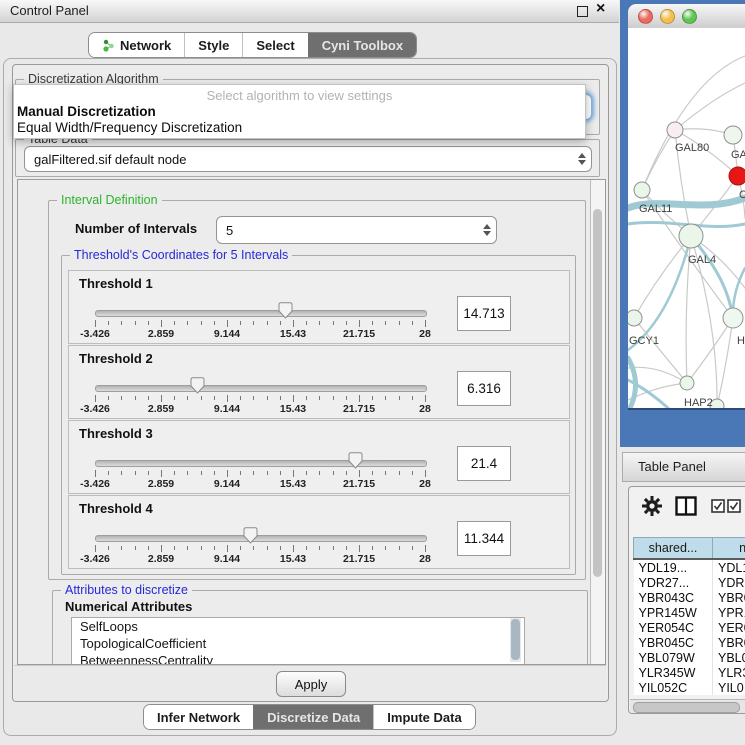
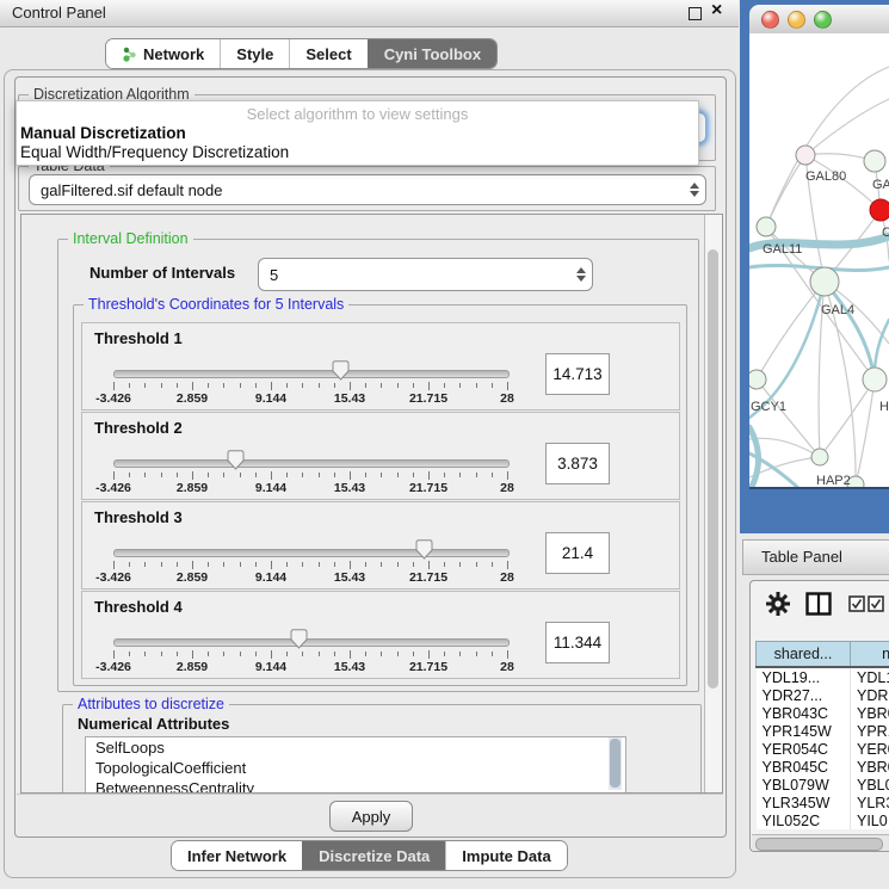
  Control Panel
  ×
  Network
  Style
  Select
  Cyni Toolbox
  Discretization Algorithm
  Table Data
  galFiltered.sif default node
  Interval Definition
  Number of Intervals
  5
  Threshold's Coordinates for 5 Intervals
  Threshold 1
  -3.426
  2.859
  9.144
  15.43
  21.715
  28
  14.713
  Threshold 2
  -3.426
  2.859
  9.144
  15.43
  21.715
  28
- 6.316
+ 3.873
  Threshold 3
  -3.426
  2.859
  9.144
  15.43
  21.715
  28
  21.4
  Threshold 4
  -3.426
  2.859
  9.144
  15.43
  21.715
  28
  11.344
  Attributes to discretize
  Numerical Attributes
  SelfLoops
  TopologicalCoefficient
  BetweennessCentrality
  Apply
  Infer Network
  Discretize Data
  Impute Data
  Select algorithm to view settings
  Manual Discretization
  Equal Width/Frequency Discretization
  GAL80
  GA
  C
  GAL11
  GAL4
  GCY1
  H
  HAP2
  Table Panel
  shared...	n
  YDL19...	YDL
  YDR27...	YDR
  YBR043C	YBR
  YPR145W	YPR
  YER054C	YER
  YBR045C	YBR
  YBL079W	YBL
  YLR345W	YLR
  YIL052C	YIL0
